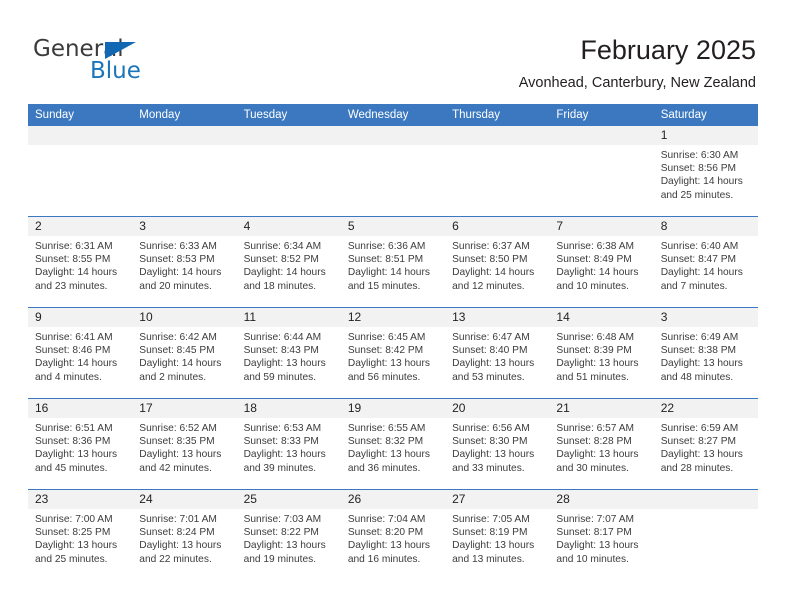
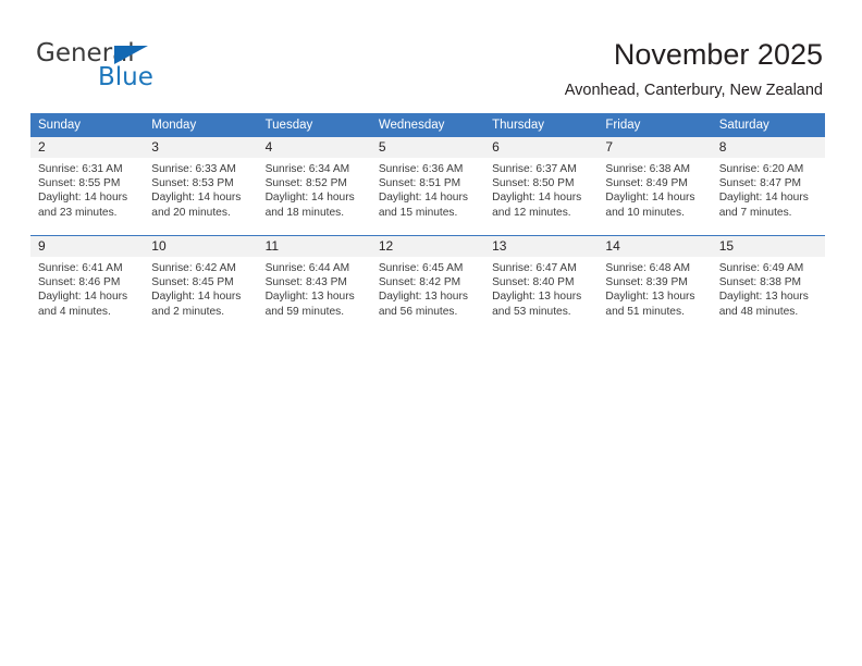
  General
  Blue
- February 2025
+ November 2025
  Avonhead, Canterbury, New Zealand
  Sunday	Monday	Tuesday	Wednesday	Thursday	Friday	Saturday
- 						1Sunrise: 6:30 AMSunset: 8:56 PMDaylight: 14 hoursand 25 minutes.
- 2Sunrise: 6:31 AMSunset: 8:55 PMDaylight: 14 hoursand 23 minutes.	3Sunrise: 6:33 AMSunset: 8:53 PMDaylight: 14 hoursand 20 minutes.	4Sunrise: 6:34 AMSunset: 8:52 PMDaylight: 14 hoursand 18 minutes.	5Sunrise: 6:36 AMSunset: 8:51 PMDaylight: 14 hoursand 15 minutes.	6Sunrise: 6:37 AMSunset: 8:50 PMDaylight: 14 hoursand 12 minutes.	7Sunrise: 6:38 AMSunset: 8:49 PMDaylight: 14 hoursand 10 minutes.	8Sunrise: 6:40 AMSunset: 8:47 PMDaylight: 14 hoursand 7 minutes.
+ 2Sunrise: 6:31 AMSunset: 8:55 PMDaylight: 14 hoursand 23 minutes.	3Sunrise: 6:33 AMSunset: 8:53 PMDaylight: 14 hoursand 20 minutes.	4Sunrise: 6:34 AMSunset: 8:52 PMDaylight: 14 hoursand 18 minutes.	5Sunrise: 6:36 AMSunset: 8:51 PMDaylight: 14 hoursand 15 minutes.	6Sunrise: 6:37 AMSunset: 8:50 PMDaylight: 14 hoursand 12 minutes.	7Sunrise: 6:38 AMSunset: 8:49 PMDaylight: 14 hoursand 10 minutes.	8Sunrise: 6:20 AMSunset: 8:47 PMDaylight: 14 hoursand 7 minutes.
- 9Sunrise: 6:41 AMSunset: 8:46 PMDaylight: 14 hoursand 4 minutes.	10Sunrise: 6:42 AMSunset: 8:45 PMDaylight: 14 hoursand 2 minutes.	11Sunrise: 6:44 AMSunset: 8:43 PMDaylight: 13 hoursand 59 minutes.	12Sunrise: 6:45 AMSunset: 8:42 PMDaylight: 13 hoursand 56 minutes.	13Sunrise: 6:47 AMSunset: 8:40 PMDaylight: 13 hoursand 53 minutes.	14Sunrise: 6:48 AMSunset: 8:39 PMDaylight: 13 hoursand 51 minutes.	3Sunrise: 6:49 AMSunset: 8:38 PMDaylight: 13 hoursand 48 minutes.
+ 9Sunrise: 6:41 AMSunset: 8:46 PMDaylight: 14 hoursand 4 minutes.	10Sunrise: 6:42 AMSunset: 8:45 PMDaylight: 14 hoursand 2 minutes.	11Sunrise: 6:44 AMSunset: 8:43 PMDaylight: 13 hoursand 59 minutes.	12Sunrise: 6:45 AMSunset: 8:42 PMDaylight: 13 hoursand 56 minutes.	13Sunrise: 6:47 AMSunset: 8:40 PMDaylight: 13 hoursand 53 minutes.	14Sunrise: 6:48 AMSunset: 8:39 PMDaylight: 13 hoursand 51 minutes.	15Sunrise: 6:49 AMSunset: 8:38 PMDaylight: 13 hoursand 48 minutes.
- 16Sunrise: 6:51 AMSunset: 8:36 PMDaylight: 13 hoursand 45 minutes.	17Sunrise: 6:52 AMSunset: 8:35 PMDaylight: 13 hoursand 42 minutes.	18Sunrise: 6:53 AMSunset: 8:33 PMDaylight: 13 hoursand 39 minutes.	19Sunrise: 6:55 AMSunset: 8:32 PMDaylight: 13 hoursand 36 minutes.	20Sunrise: 6:56 AMSunset: 8:30 PMDaylight: 13 hoursand 33 minutes.	21Sunrise: 6:57 AMSunset: 8:28 PMDaylight: 13 hoursand 30 minutes.	22Sunrise: 6:59 AMSunset: 8:27 PMDaylight: 13 hoursand 28 minutes.
- 23Sunrise: 7:00 AMSunset: 8:25 PMDaylight: 13 hoursand 25 minutes.	24Sunrise: 7:01 AMSunset: 8:24 PMDaylight: 13 hoursand 22 minutes.	25Sunrise: 7:03 AMSunset: 8:22 PMDaylight: 13 hoursand 19 minutes.	26Sunrise: 7:04 AMSunset: 8:20 PMDaylight: 13 hoursand 16 minutes.	27Sunrise: 7:05 AMSunset: 8:19 PMDaylight: 13 hoursand 13 minutes.	28Sunrise: 7:07 AMSunset: 8:17 PMDaylight: 13 hoursand 10 minutes.
